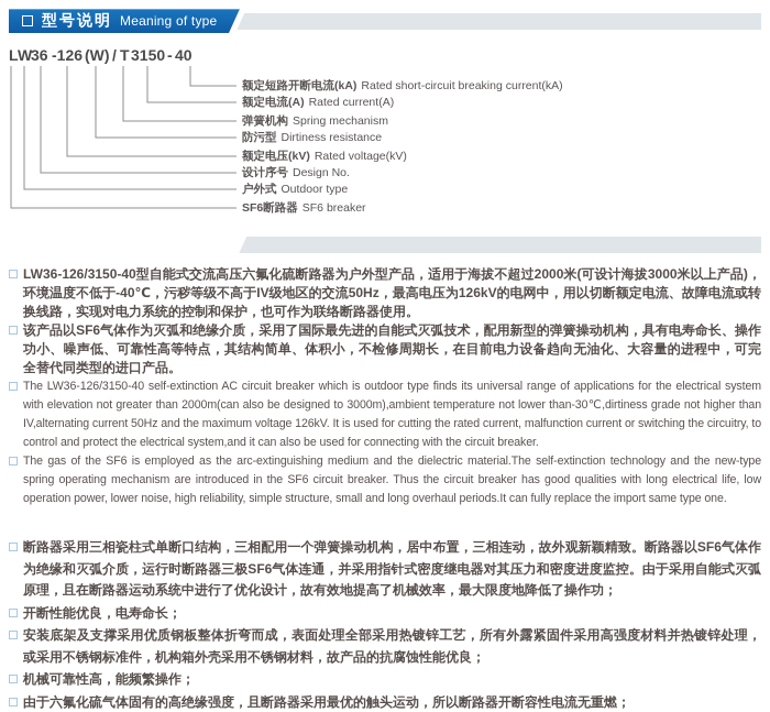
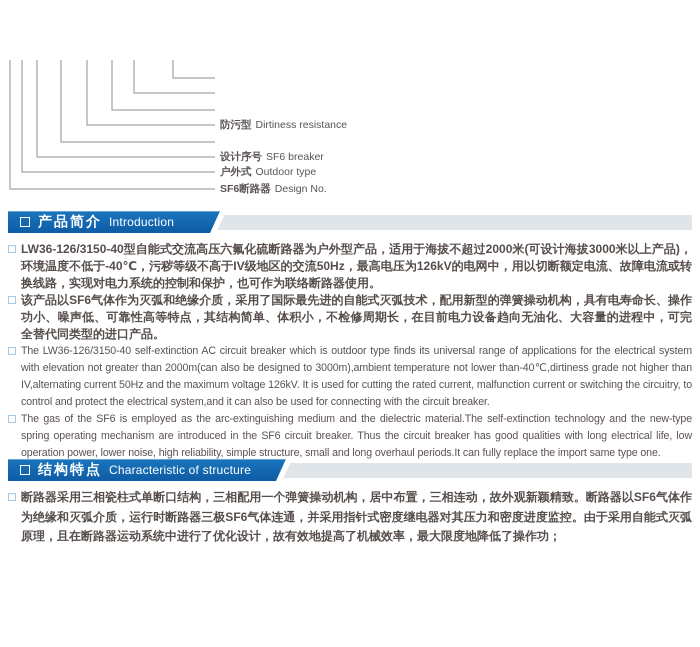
- 型号说明
- Meaning of type
- L
- W
- 36
- -126
- (W)
- /
- T
- 3150
- -
- 40
- 额定短路开断电流(kA) Rated short-circuit breaking current(kA)
- 额定电流(A) Rated current(A)
- 弹簧机构 Spring mechanism
  防污型 Dirtiness resistance
- 额定电压(kV) Rated voltage(kV)
- 设计序号 Design No.
+ 设计序号 SF6 breaker
  户外式 Outdoor type
- SF6断路器 SF6 breaker
+ SF6断路器 Design No.
+ 产品简介
+ Introduction
  LW36-126/3150-40型自能式交流高压六氟化硫断路器为户外型产品，适用于海拔不超过2000米(可设计海拔3000米以上产品)，环境温度不低于-40℃，污秽等级不高于IV级地区的交流50Hz，最高电压为126kV的电网中，用以切断额定电流、故障电流或转换线路，实现对电力系统的控制和保护，也可作为联络断路器使用。
  该产品以SF6气体作为灭弧和绝缘介质，采用了国际最先进的自能式灭弧技术，配用新型的弹簧操动机构，具有电寿命长、操作功小、噪声低、可靠性高等特点，其结构简单、体积小，不检修周期长，在目前电力设备趋向无油化、大容量的进程中，可完全替代同类型的进口产品。
- The LW36-126/3150-40 self-extinction AC circuit breaker which is outdoor type finds its universal range of applications for the electrical system with elevation not greater than 2000m(can also be designed to 3000m),ambient temperature not lower than-30℃,dirtiness grade not higher than IV,alternating current 50Hz and the maximum voltage 126kV. It is used for cutting the rated current, malfunction current or switching the circuitry, to control and protect the electrical system,and it can also be used for connecting with the circuit breaker.
+ The LW36-126/3150-40 self-extinction AC circuit breaker which is outdoor type finds its universal range of applications for the electrical system with elevation not greater than 2000m(can also be designed to 3000m),ambient temperature not lower than-40℃,dirtiness grade not higher than IV,alternating current 50Hz and the maximum voltage 126kV. It is used for cutting the rated current, malfunction current or switching the circuitry, to control and protect the electrical system,and it can also be used for connecting with the circuit breaker.
  The gas of the SF6 is employed as the arc-extinguishing medium and the dielectric material.The self-extinction technology and the new-type spring operating mechanism are introduced in the SF6 circuit breaker. Thus the circuit breaker has good qualities with long electrical life, low operation power, lower noise, high reliability, simple structure, small and long overhaul periods.It can fully replace the import same type one.
+ 结构特点
+ Characteristic of structure
  断路器采用三相瓷柱式单断口结构，三相配用一个弹簧操动机构，居中布置，三相连动，故外观新颖精致。断路器以SF6气体作为绝缘和灭弧介质，运行时断路器三极SF6气体连通，并采用指针式密度继电器对其压力和密度进度监控。由于采用自能式灭弧原理，且在断路器运动系统中进行了优化设计，故有效地提高了机械效率，最大限度地降低了操作功；
- 开断性能优良，电寿命长；
- 安装底架及支撑采用优质钢板整体折弯而成，表面处理全部采用热镀锌工艺，所有外露紧固件采用高强度材料并热镀锌处理，或采用不锈钢标准件，机构箱外壳采用不锈钢材料，故产品的抗腐蚀性能优良；
- 机械可靠性高，能频繁操作；
- 由于六氟化硫气体固有的高绝缘强度，且断路器采用最优的触头运动，所以断路器开断容性电流无重燃；
